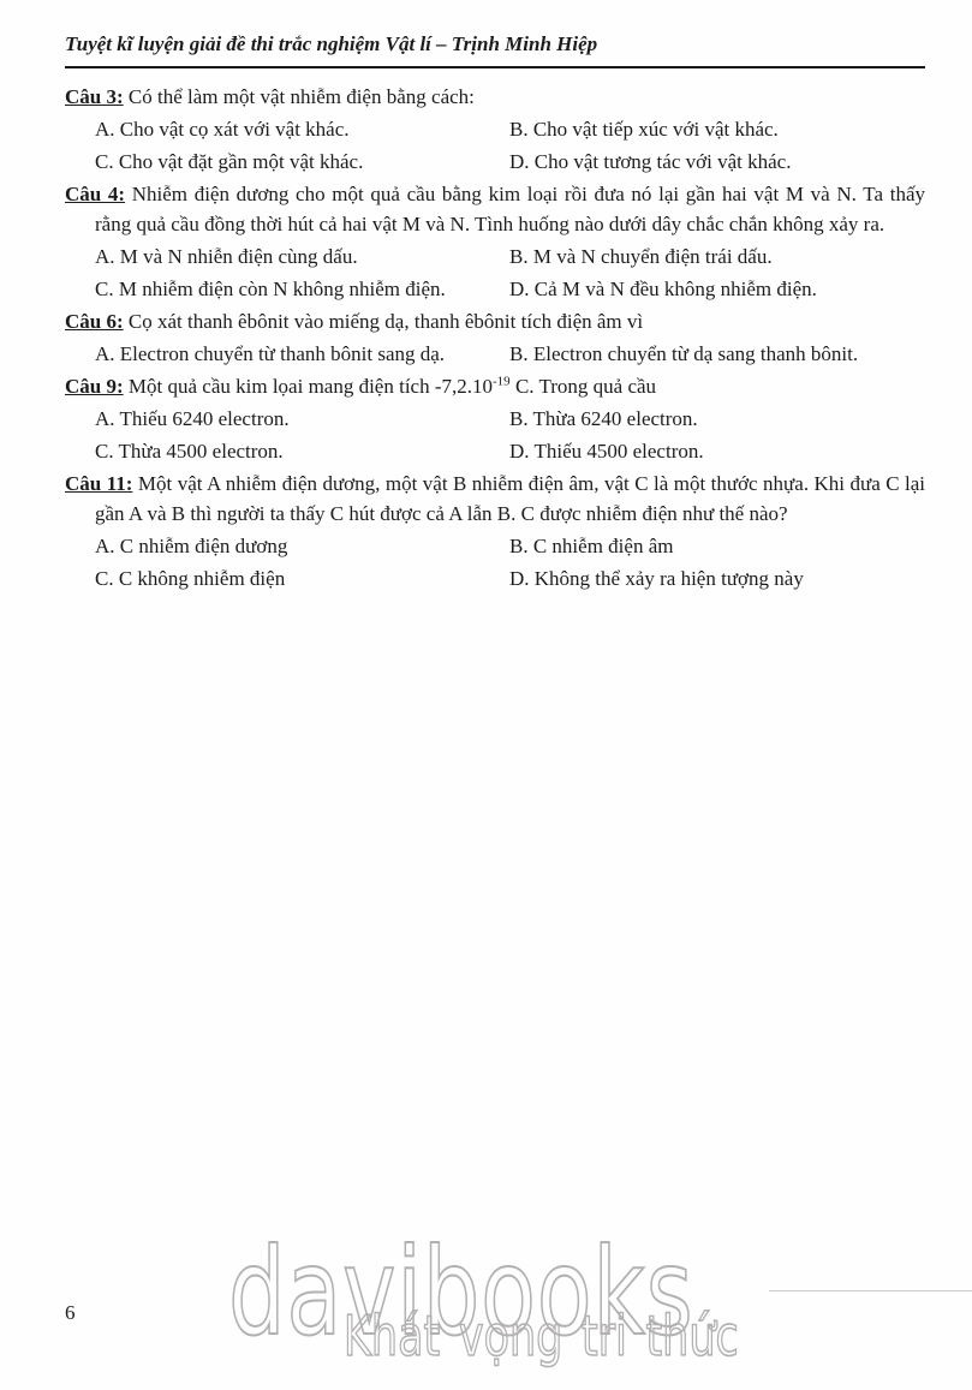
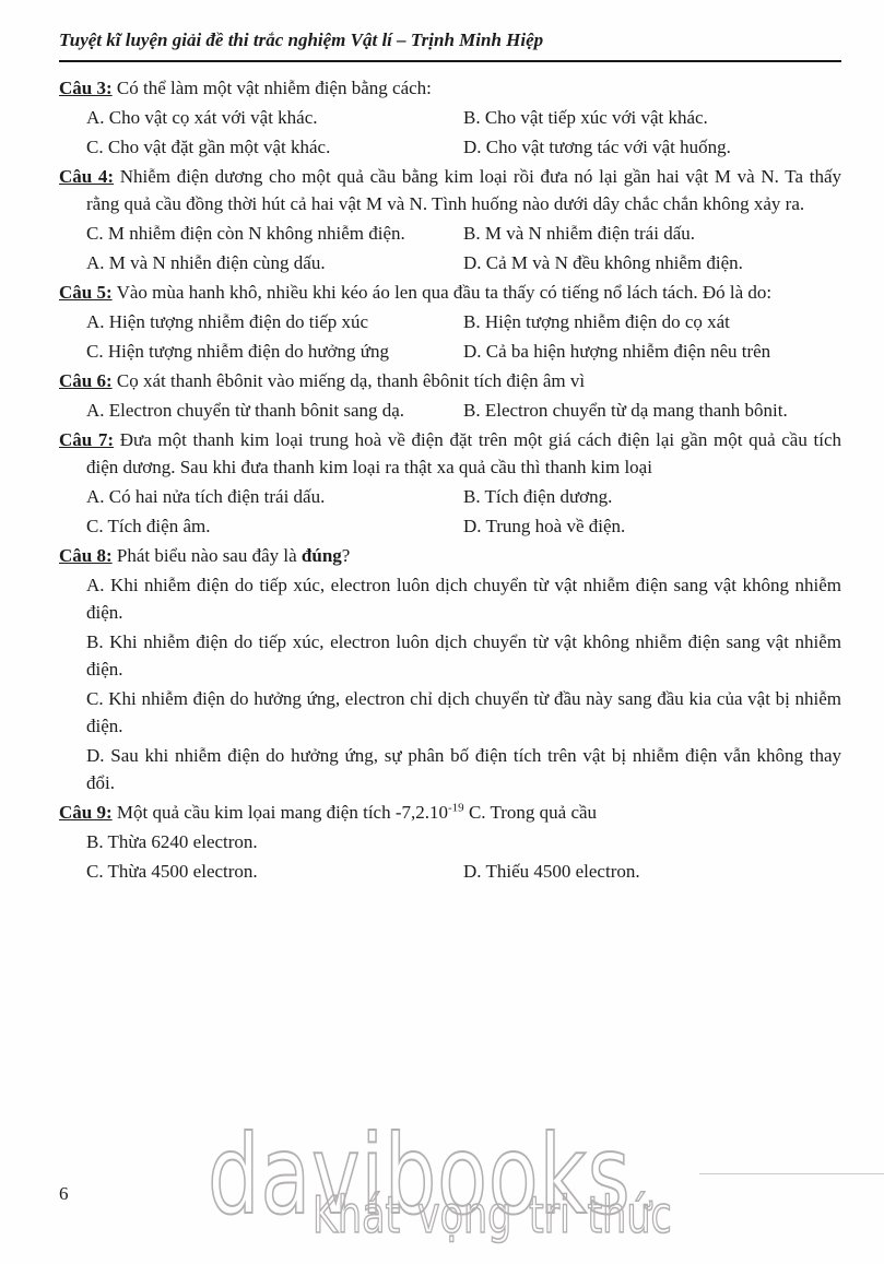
  davibooks
  Khát vọng tri thức
  Tuyệt kĩ luyện giải đề thi trắc nghiệm Vật lí – Trịnh Minh Hiệp
  Câu 3: Có thể làm một vật nhiễm điện bằng cách:
  A. Cho vật cọ xát với vật khác.
  B. Cho vật tiếp xúc với vật khác.
  C. Cho vật đặt gần một vật khác.
- D. Cho vật tương tác với vật khác.
+ D. Cho vật tương tác với vật huống.
  Câu 4: Nhiễm điện dương cho một quả cầu bằng kim loại rồi đưa nó lại gần hai vật M và N. Ta thấy rằng quả cầu đồng thời hút cả hai vật M và N. Tình huống nào dưới dây chắc chắn không xảy ra.
- A. M và N nhiễn điện cùng dấu.
+ C. M nhiễm điện còn N không nhiễm điện.
- B. M và N chuyển điện trái dấu.
+ B. M và N nhiễm điện trái dấu.
- C. M nhiễm điện còn N không nhiễm điện.
+ A. M và N nhiễn điện cùng dấu.
  D. Cả M và N đều không nhiễm điện.
+ Câu 5: Vào mùa hanh khô, nhiều khi kéo áo len qua đầu ta thấy có tiếng nổ lách tách. Đó là do:
+ A. Hiện tượng nhiễm điện do tiếp xúc
+ B. Hiện tượng nhiễm điện do cọ xát
+ C. Hiện tượng nhiễm điện do hưởng ứng
+ D. Cả ba hiện hượng nhiễm điện nêu trên
  Câu 6: Cọ xát thanh êbônit vào miếng dạ, thanh êbônit tích điện âm vì
  A. Electron chuyển từ thanh bônit sang dạ.
- B. Electron chuyển từ dạ sang thanh bônit.
+ B. Electron chuyển từ dạ mang thanh bônit.
+ Câu 7: Đưa một thanh kim loại trung hoà về điện đặt trên một giá cách điện lại gần một quả cầu tích điện dương. Sau khi đưa thanh kim loại ra thật xa quả cầu thì thanh kim loại
+ A. Có hai nửa tích điện trái dấu.
+ B. Tích điện dương.
+ C. Tích điện âm.
+ D. Trung hoà về điện.
+ Câu 8: Phát biểu nào sau đây là đúng?
+ A. Khi nhiễm điện do tiếp xúc, electron luôn dịch chuyển từ vật nhiễm điện sang vật không nhiễm điện.
+ B. Khi nhiễm điện do tiếp xúc, electron luôn dịch chuyển từ vật không nhiễm điện sang vật nhiễm điện.
+ C. Khi nhiễm điện do hưởng ứng, electron chỉ dịch chuyển từ đầu này sang đầu kia của vật bị nhiễm điện.
+ D. Sau khi nhiễm điện do hưởng ứng, sự phân bố điện tích trên vật bị nhiễm điện vẫn không thay đổi.
  Câu 9: Một quả cầu kim lọai mang điện tích -7,2.10-19 C. Trong quả cầu
- A. Thiếu 6240 electron.
  B. Thừa 6240 electron.
  C. Thừa 4500 electron.
  D. Thiếu 4500 electron.
- Câu 11: Một vật A nhiễm điện dương, một vật B nhiễm điện âm, vật C là một thước nhựa. Khi đưa C lại gần A và B thì người ta thấy C hút được cả A lẫn B. C được nhiễm điện như thế nào?
- A. C nhiễm điện dương
- B. C nhiễm điện âm
- C. C không nhiễm điện
- D. Không thể xảy ra hiện tượng này
  6
